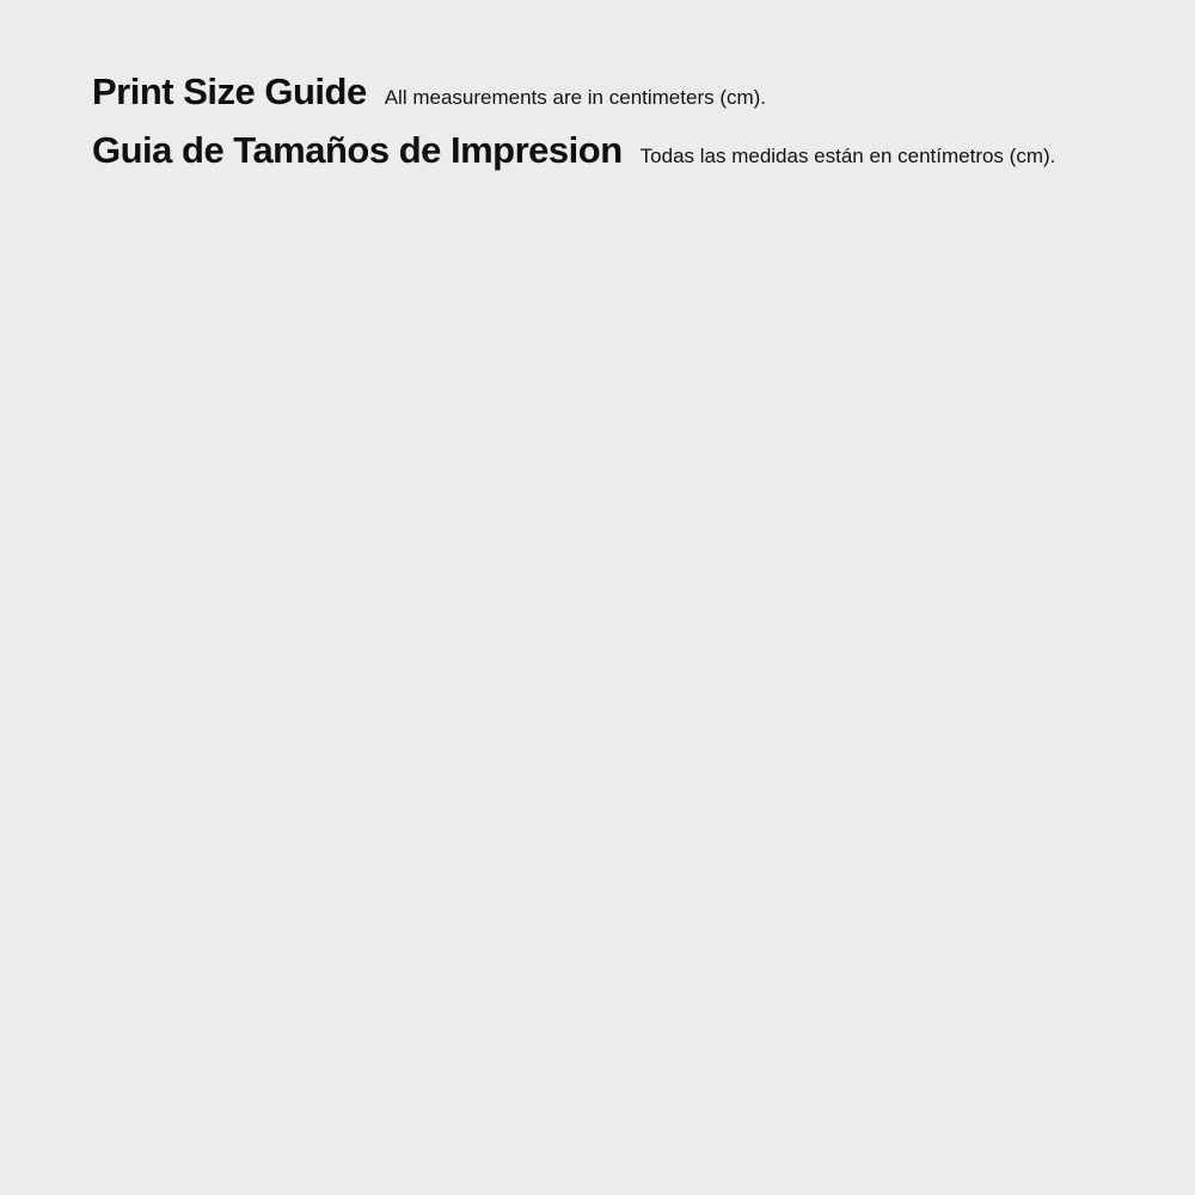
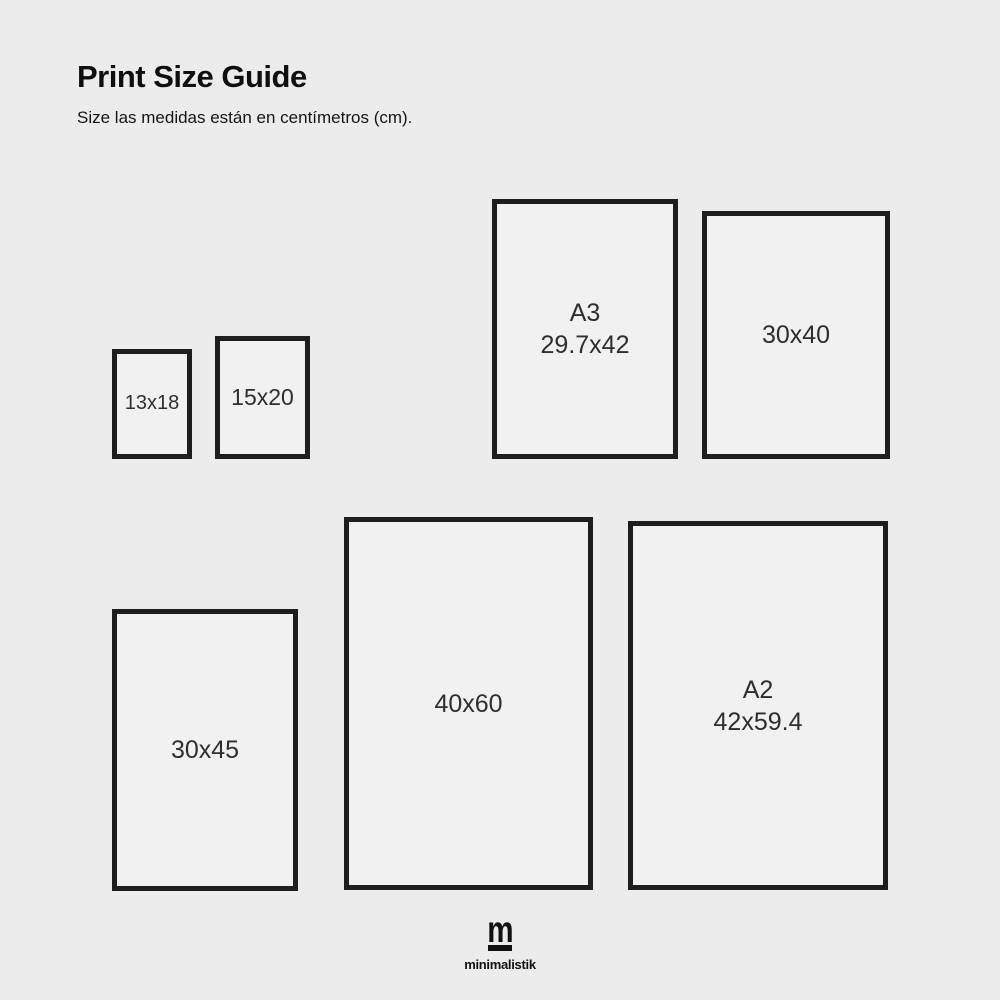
  Print Size Guide
- All measurements are in centimeters (cm).
- Guia de Tamaños de Impresion
- Todas las medidas están en centímetros (cm).
+ Size las medidas están en centímetros (cm).
+ 13x18
+ 15x20
+ A3
+ 29.7x42
+ 30x40
+ 30x45
+ 40x60
+ A2
+ 42x59.4
+ m
+ minimalistik
